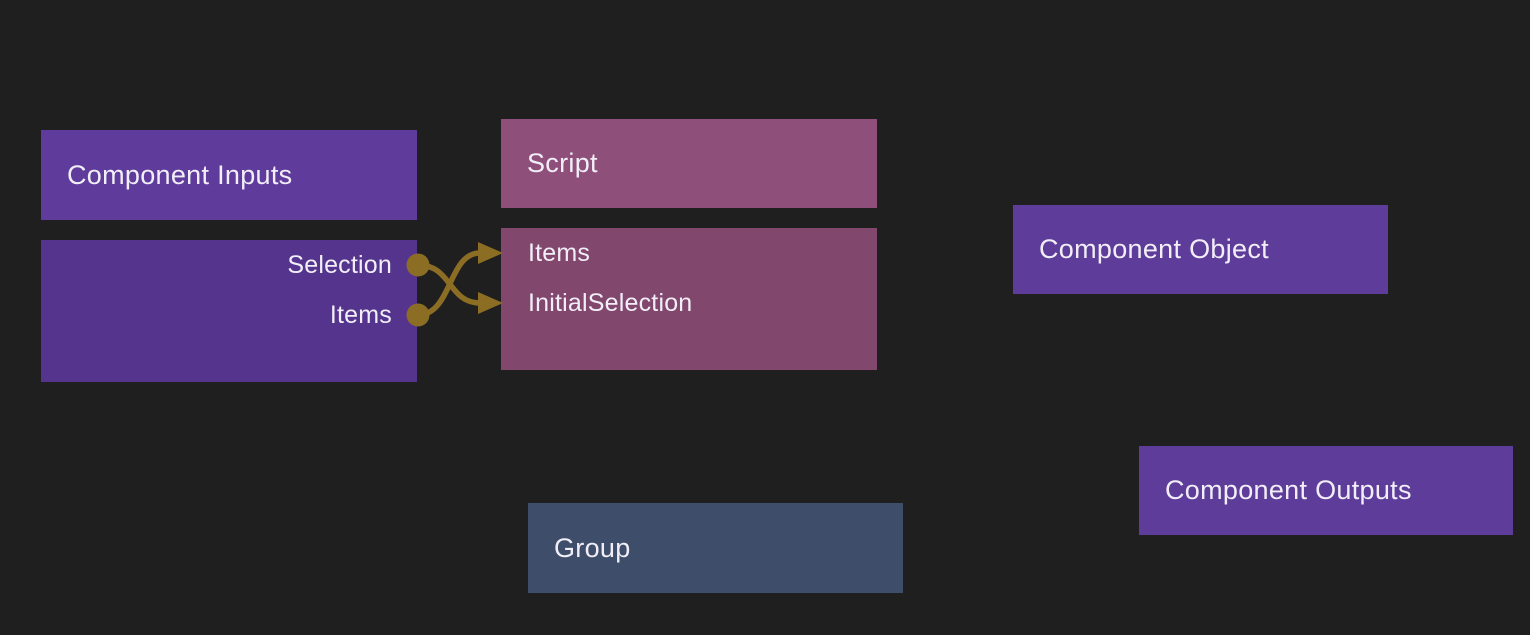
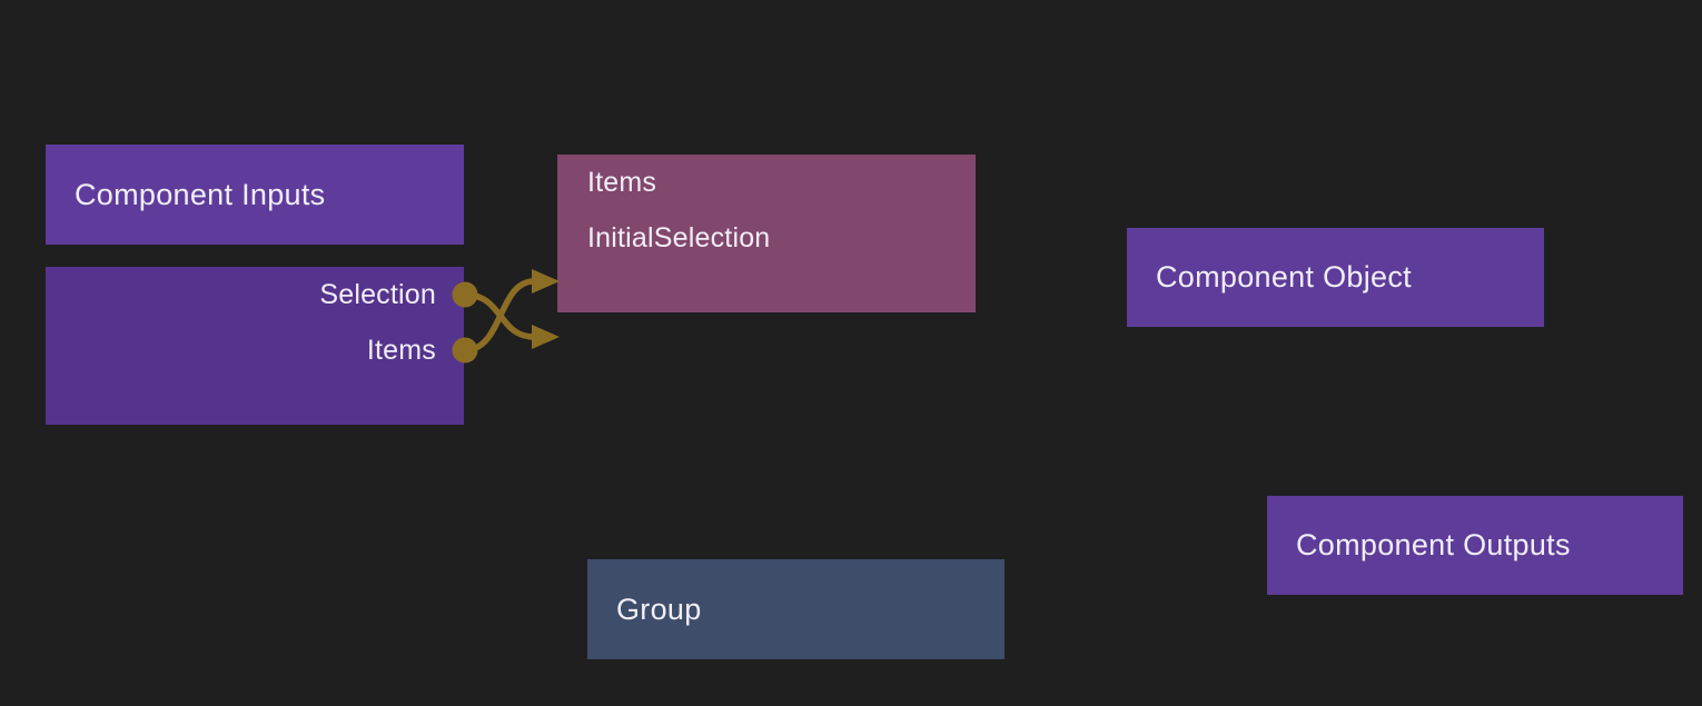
  Component Inputs
  Selection
  Items
- Script
  Items
  InitialSelection
  Component Object
  Component Outputs
  Group
